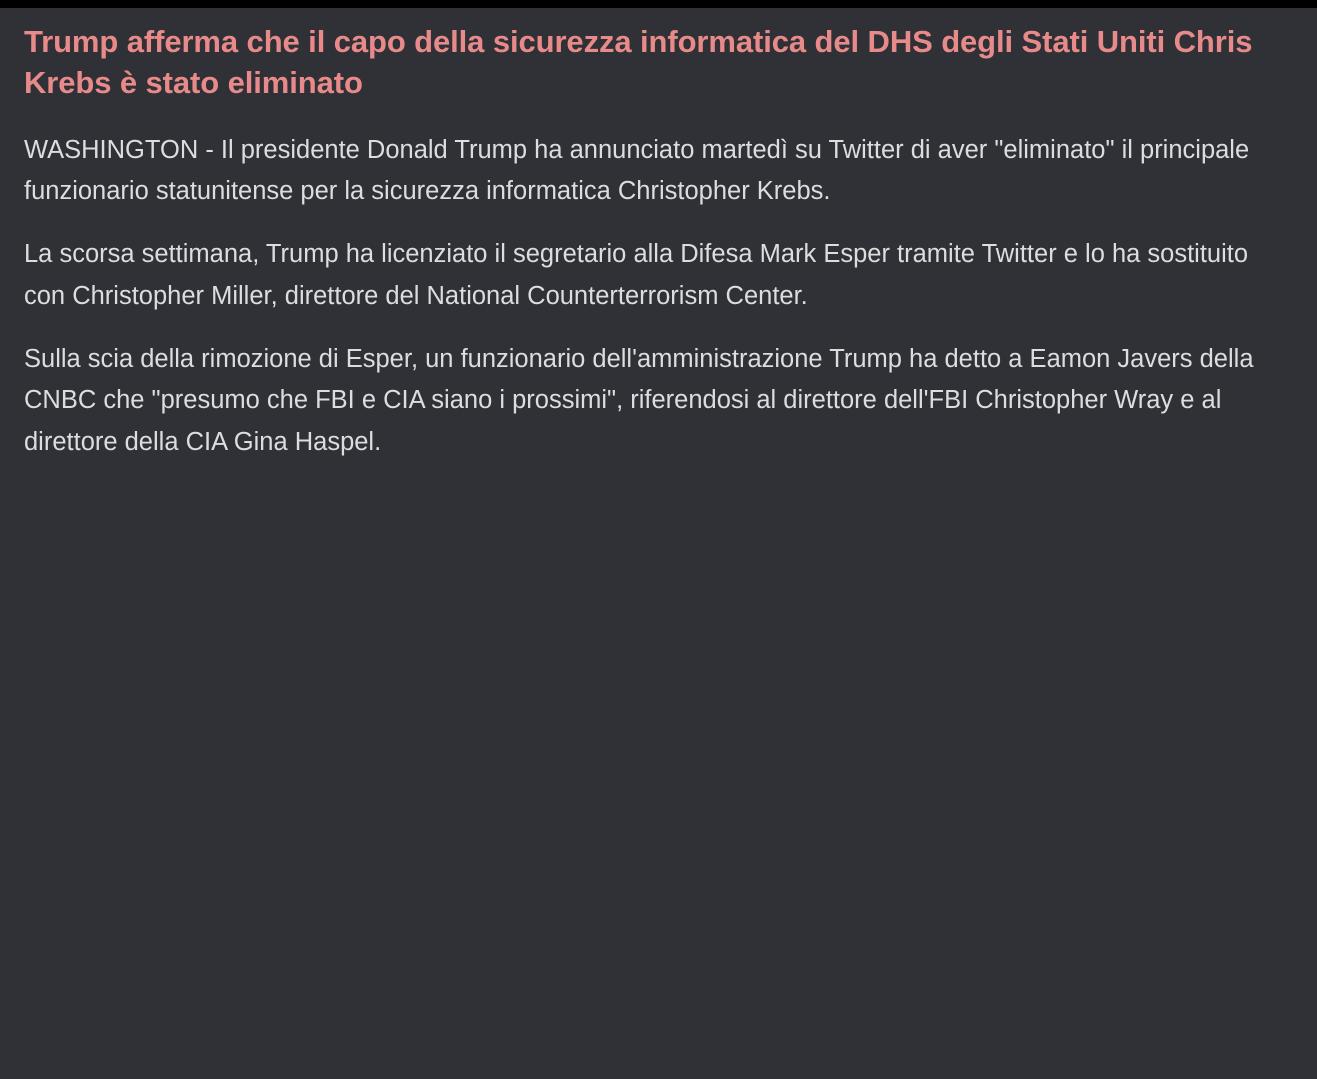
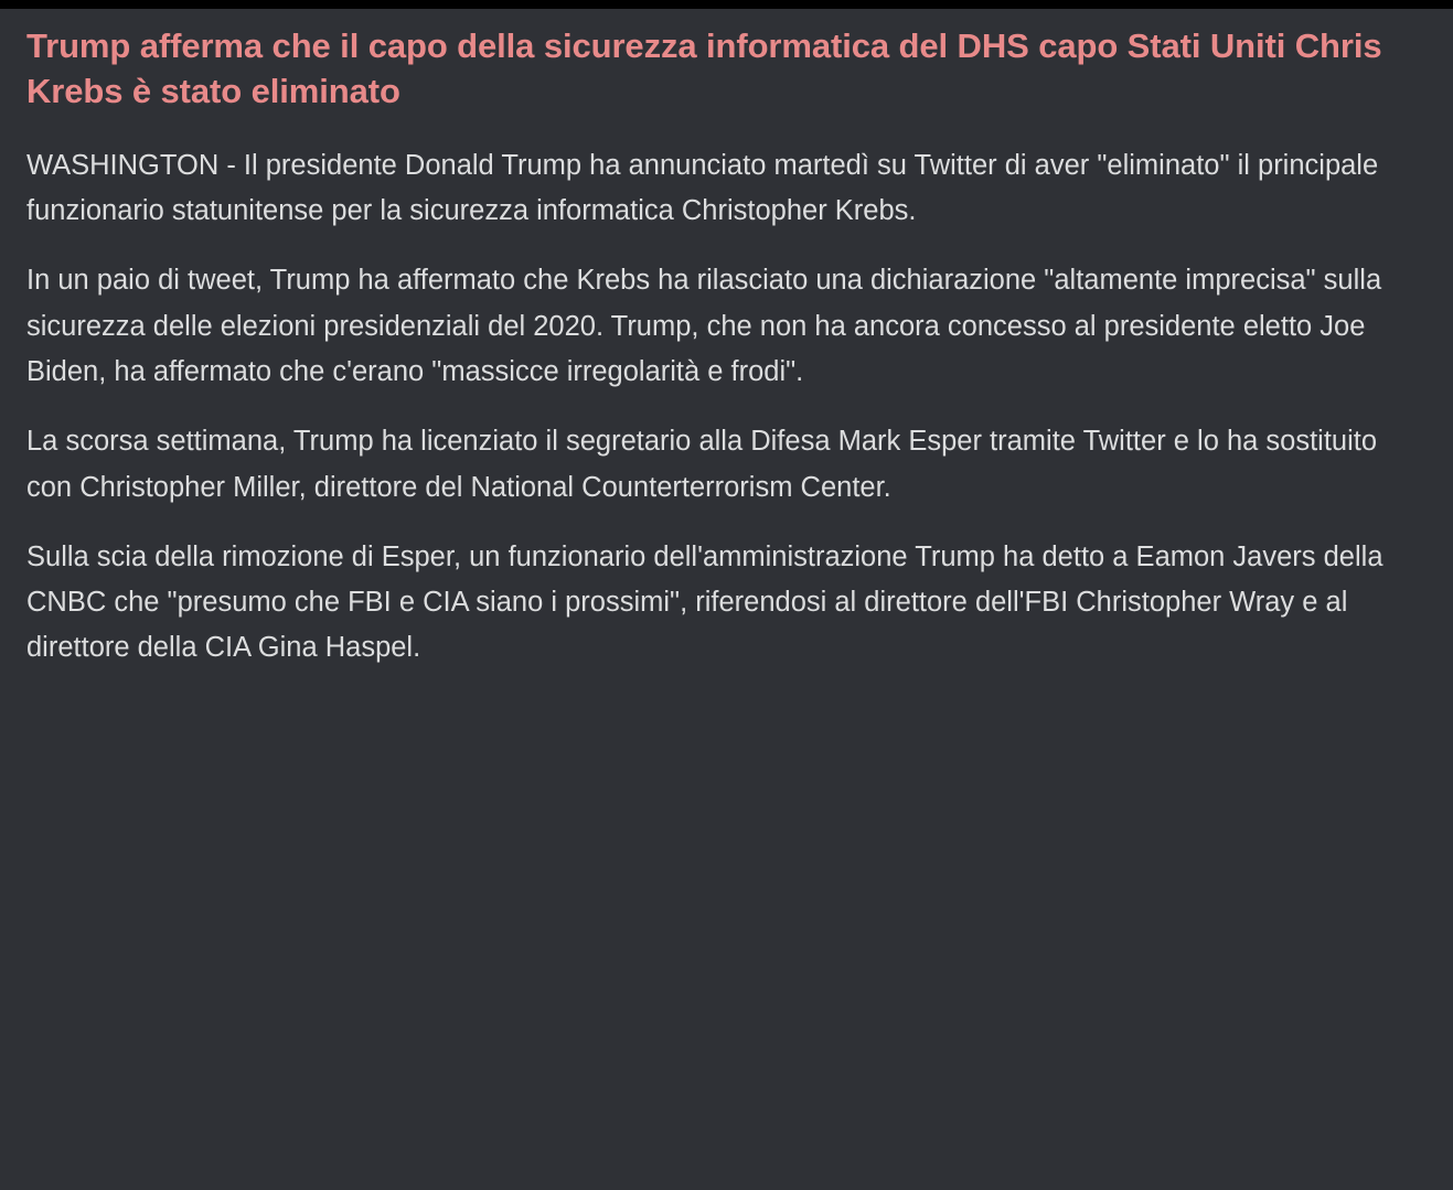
- Trump afferma che il capo della sicurezza informatica del DHS degli Stati Uniti Chris Krebs è stato eliminato
+ Trump afferma che il capo della sicurezza informatica del DHS capo Stati Uniti Chris Krebs è stato eliminato
  WASHINGTON - Il presidente Donald Trump ha annunciato martedì su Twitter di aver "eliminato" il principale funzionario statunitense per la sicurezza informatica Christopher Krebs.
+ In un paio di tweet, Trump ha affermato che Krebs ha rilasciato una dichiarazione "altamente imprecisa" sulla sicurezza delle elezioni presidenziali del 2020. Trump, che non ha ancora concesso al presidente eletto Joe Biden, ha affermato che c'erano "massicce irregolarità e frodi".
  La scorsa settimana, Trump ha licenziato il segretario alla Difesa Mark Esper tramite Twitter e lo ha sostituito con Christopher Miller, direttore del National Counterterrorism Center.
  Sulla scia della rimozione di Esper, un funzionario dell'amministrazione Trump ha detto a Eamon Javers della CNBC che "presumo che FBI e CIA siano i prossimi", riferendosi al direttore dell'FBI Christopher Wray e al direttore della CIA Gina Haspel.
